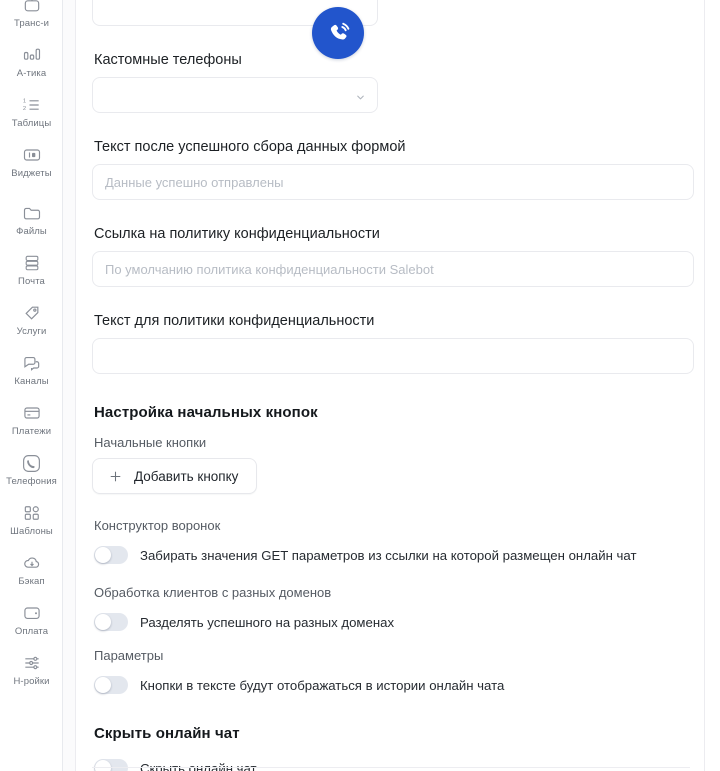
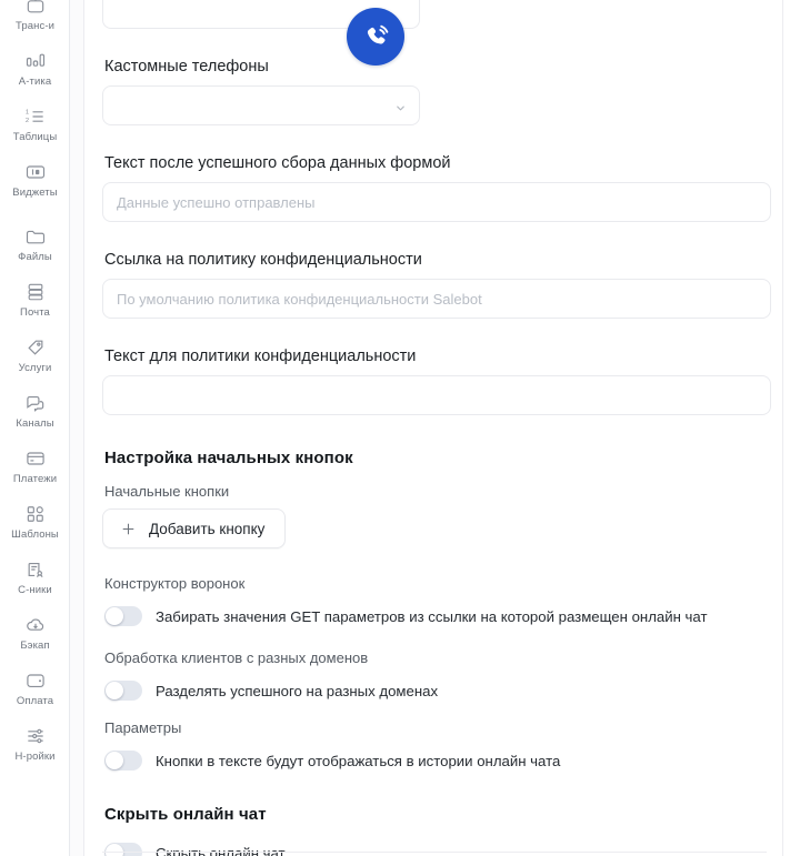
  Транс-и
  А-тика
  Таблицы
  Виджеты
  Файлы
  Почта
  Услуги
  Каналы
  Платежи
- Телефония
  Шаблоны
+ С-ники
  Бэкап
  Оплата
  Н-ройки
  Кастомные телефоны
  Текст после успешного сбора данных формой
  Данные успешно отправлены
  Ссылка на политику конфиденциальности
  По умолчанию политика конфиденциальности Salebot
  Текст для политики конфиденциальности
  Настройка начальных кнопок
  Начальные кнопки
  Добавить кнопку
  Конструктор воронок
  Забирать значения GET параметров из ссылки на которой размещен онлайн чат
  Обработка клиентов с разных доменов
  Разделять успешного на разных доменах
  Параметры
  Кнопки в тексте будут отображаться в истории онлайн чата
  Скрыть онлайн чат
  Скрыть онлайн чат
